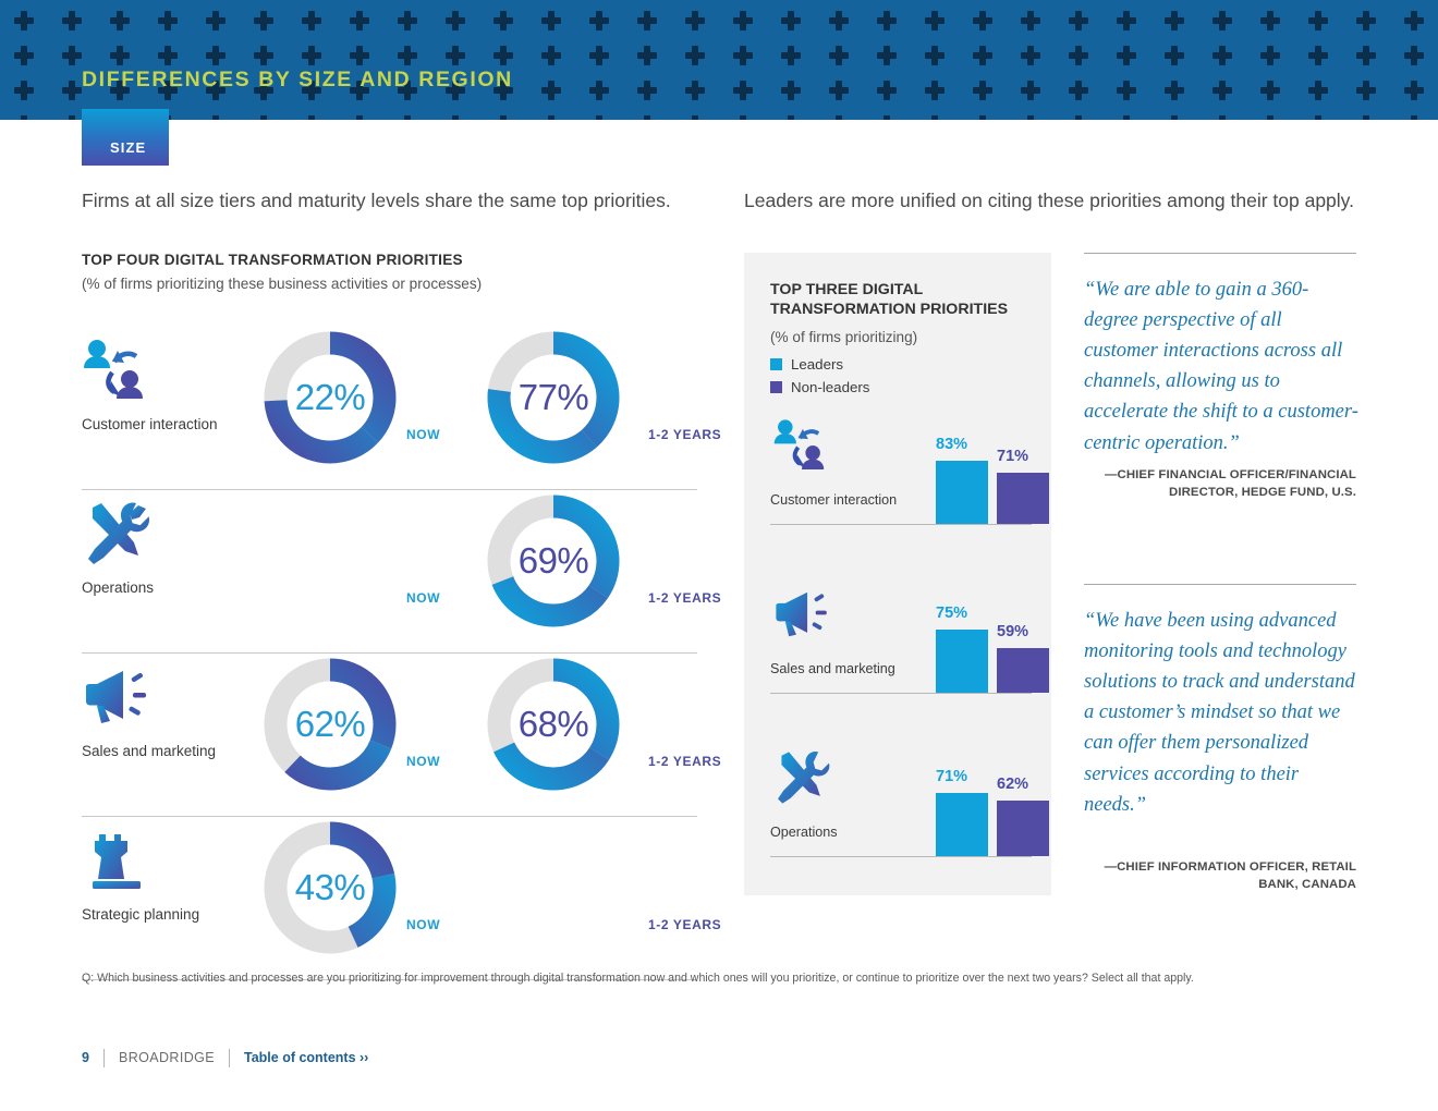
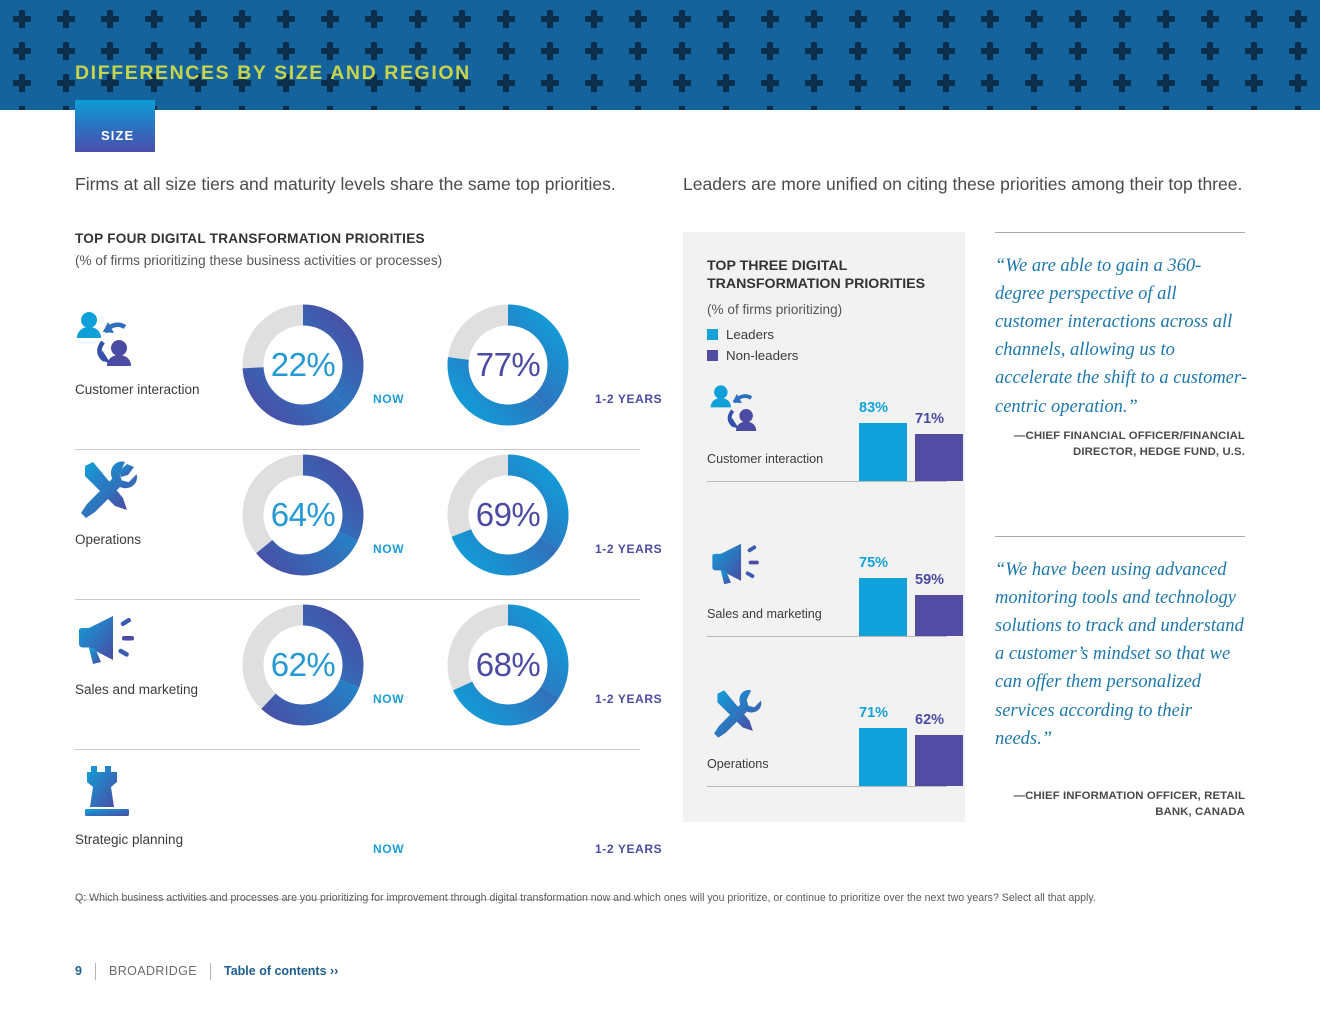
  DIFFERENCES BY SIZE AND REGION
  SIZE
  Firms at all size tiers and maturity levels share the same top priorities.
- Leaders are more unified on citing these priorities among their top apply.
+ Leaders are more unified on citing these priorities among their top three.
  TOP FOUR DIGITAL TRANSFORMATION PRIORITIES
  (% of firms prioritizing these business activities or processes)
  Customer interaction
  22%
  77%
  NOW
  1-2 YEARS
  Operations
+ 64%
  69%
  NOW
  1-2 YEARS
  Sales and marketing
  62%
  68%
  NOW
  1-2 YEARS
  Strategic planning
- 43%
  NOW
  1-2 YEARS
  TOP THREE DIGITAL TRANSFORMATION PRIORITIES
  (% of firms prioritizing)
  Leaders
  Non-leaders
  Customer interaction
  83%
  71%
  Sales and marketing
  75%
  59%
  Operations
  71%
  62%
  “We are able to gain a 360-degree perspective of all customer interactions across all channels, allowing us to accelerate the shift to a customer-centric operation.”
  —CHIEF FINANCIAL OFFICER/FINANCIAL DIRECTOR, HEDGE FUND, U.S.
  “We have been using advanced monitoring tools and technology solutions to track and understand a customer’s mindset so that we can offer them personalized services according to their needs.”
  —CHIEF INFORMATION OFFICER, RETAIL BANK, CANADA
  Q: Which business activities and processes are you prioritizing for improvement through digital transformation now and which ones will you prioritize, or continue to prioritize over the next two years? Select all that apply.
  9
  BROADRIDGE
  Table of contents ››
